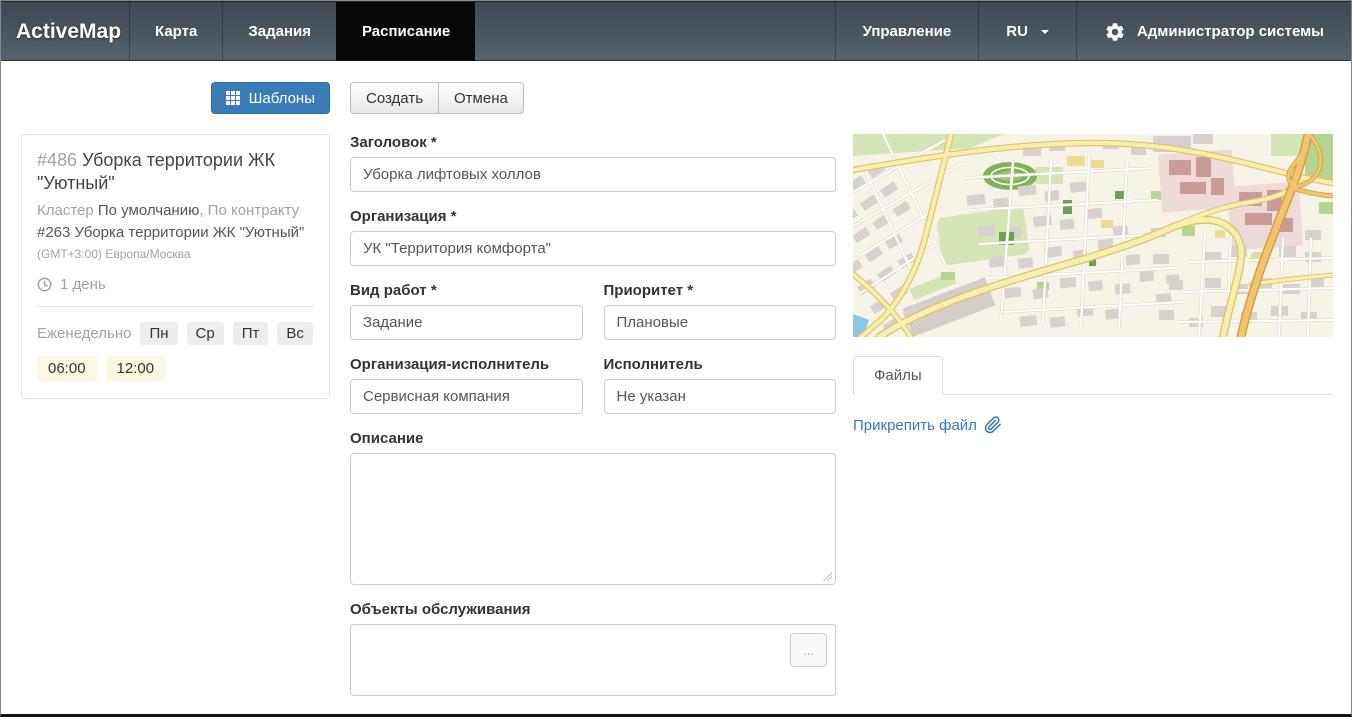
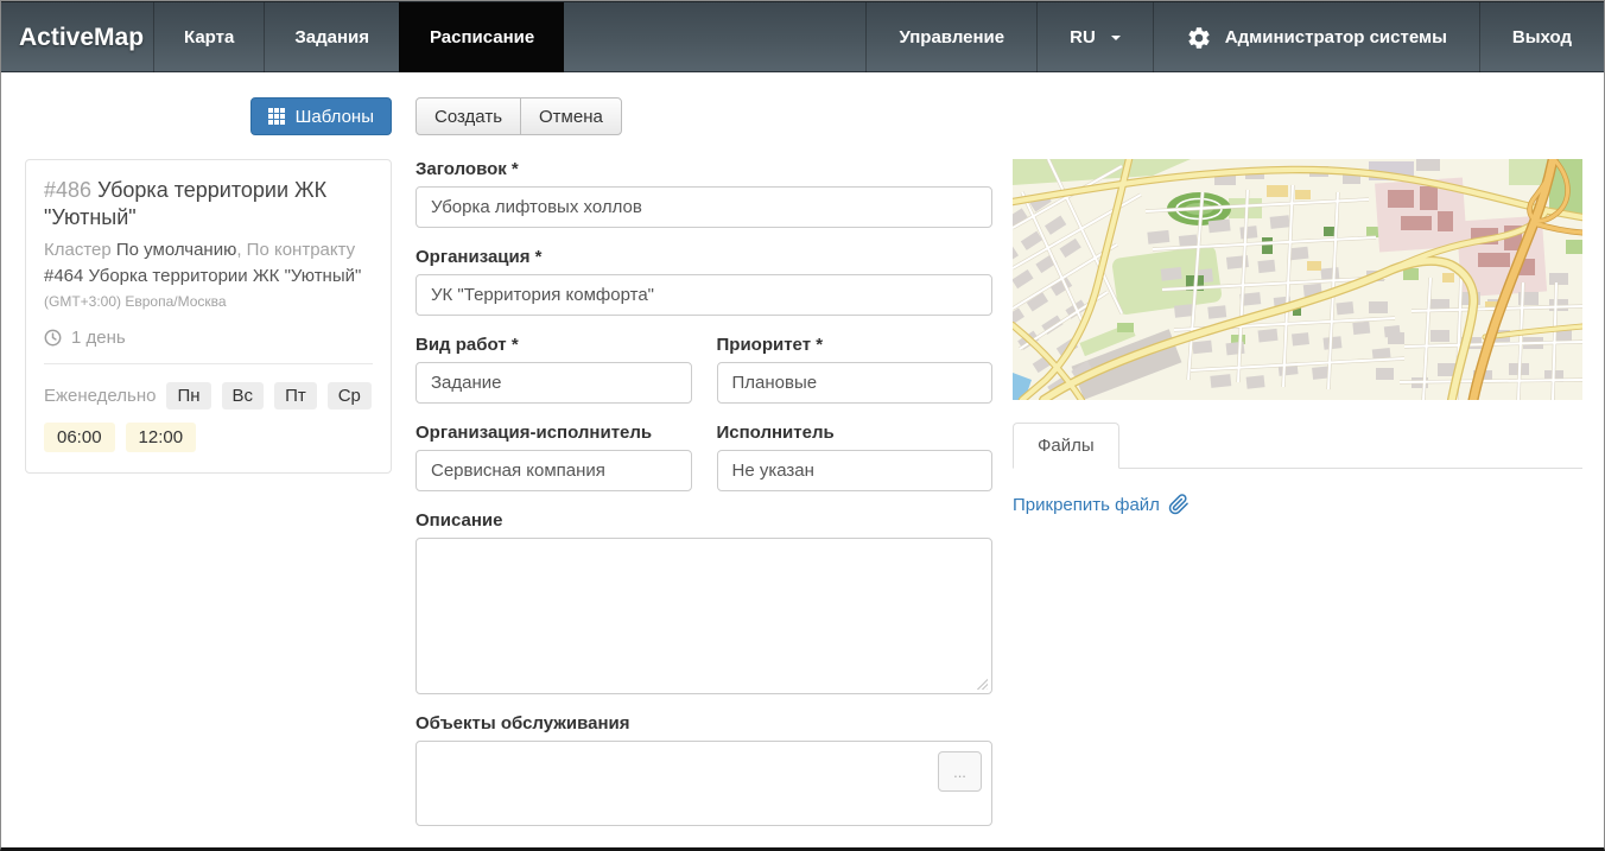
  ActiveMap
  Карта
  Задания
  Расписание
  Управление
  RU
  Администратор системы
+ Выход
  Шаблоны
  Создать
  Отмена
  #486 Уборка территории ЖК "Уютный"
- Кластер По умолчанию, По контракту #263 Уборка территории ЖК "Уютный"
+ Кластер По умолчанию, По контракту #464 Уборка территории ЖК "Уютный"
  (GMT+3:00) Европа/Москва
  1 день
  Еженедельно
  Пн
- Ср
+ Вс
  Пт
- Вс
+ Ср
  06:00
  12:00
  Заголовок *
  Уборка лифтовых холлов
  Организация *
  УК "Территория комфорта"
  Вид работ *
  Задание
  Приоритет *
  Плановые
  Организация-исполнитель
  Сервисная компания
  Исполнитель
  Не указан
  Описание
  Объекты обслуживания
  ...
  Файлы
  Прикрепить файл
